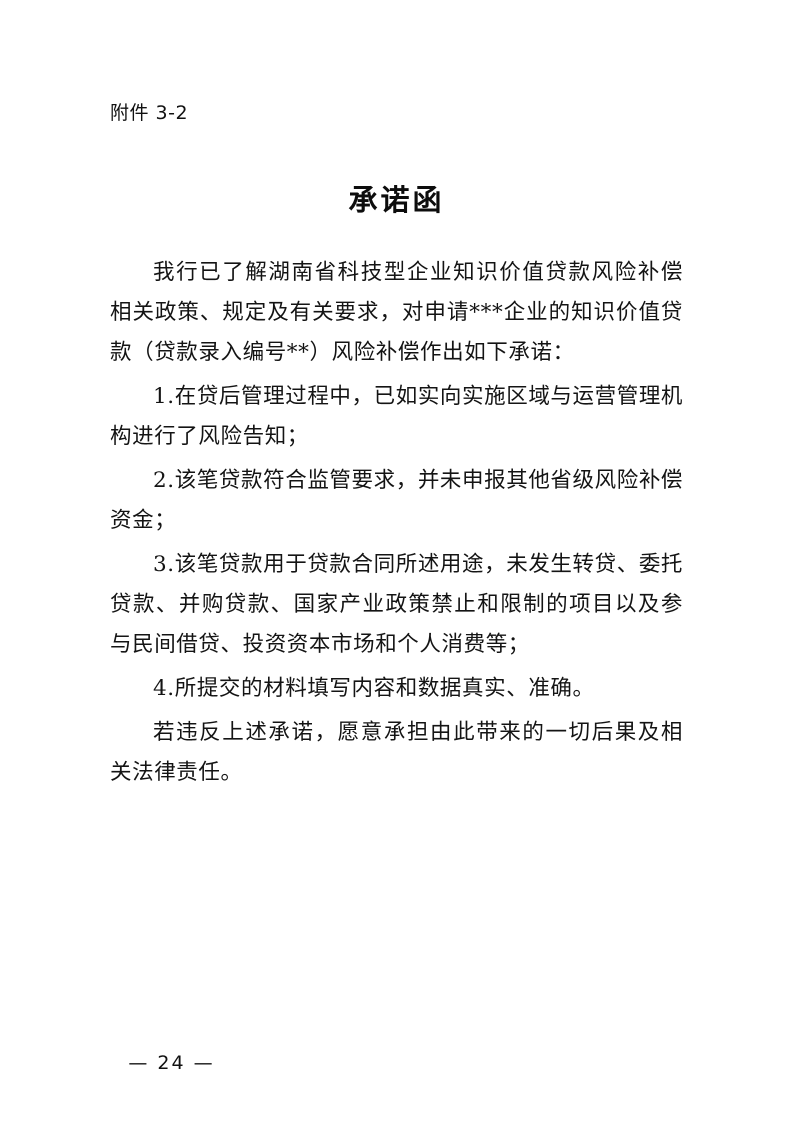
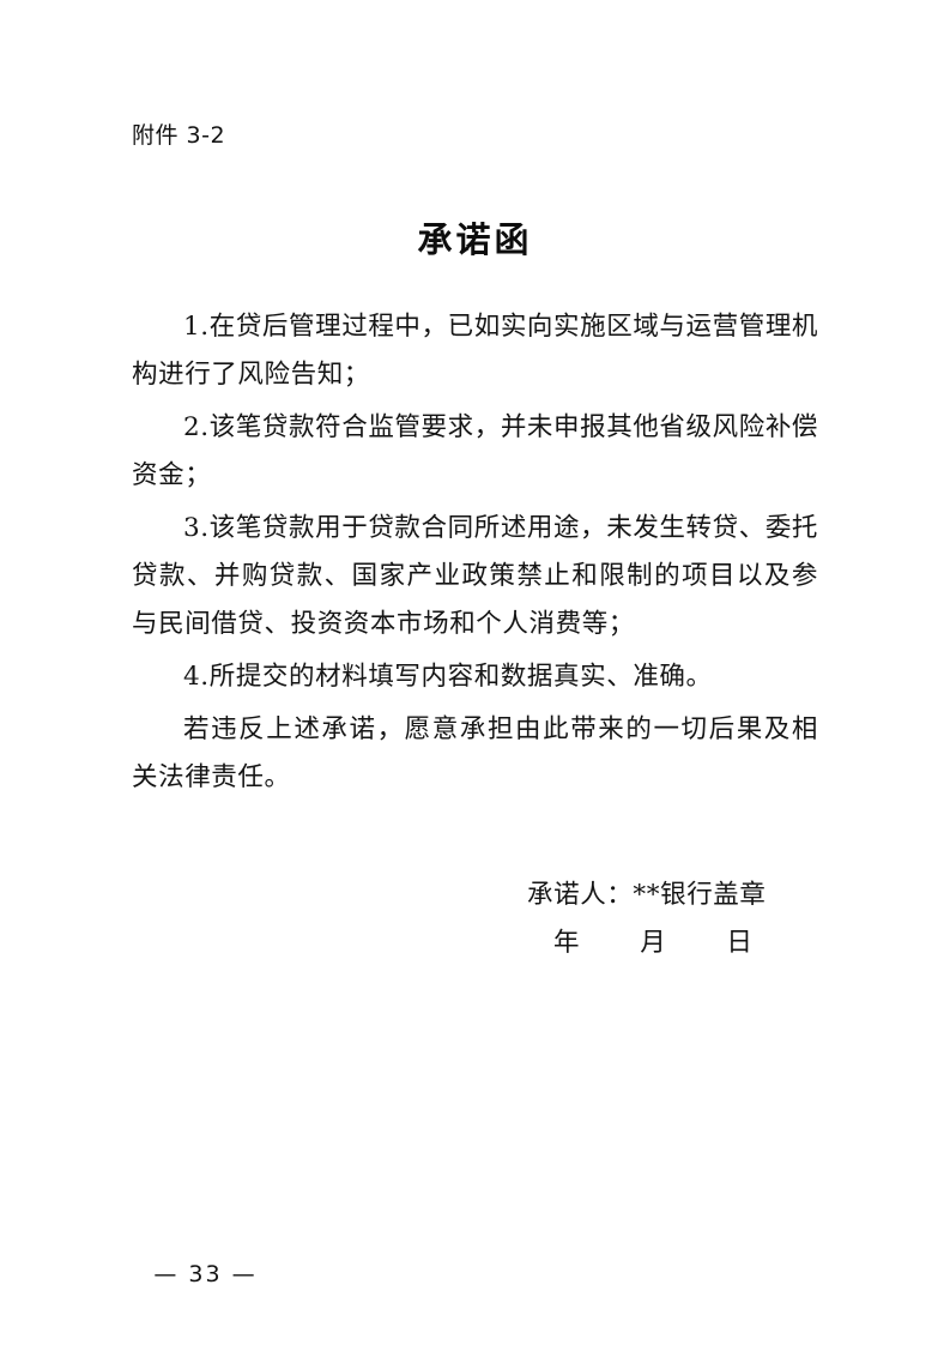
  附件 3-2
  承诺函
- 我行已了解湖南省科技型企业知识价值贷款风险补偿相关政策、规定及有关要求，对申请***企业的知识价值贷款（贷款录入编号**）风险补偿作出如下承诺：
  1.在贷后管理过程中，已如实向实施区域与运营管理机构进行了风险告知；
  2.该笔贷款符合监管要求，并未申报其他省级风险补偿资金；
  3.该笔贷款用于贷款合同所述用途，未发生转贷、委托贷款、并购贷款、国家产业政策禁止和限制的项目以及参与民间借贷、投资资本市场和个人消费等；
  4.所提交的材料填写内容和数据真实、准确。
  若违反上述承诺，愿意承担由此带来的一切后果及相关法律责任。
+ 承诺人：**银行盖章
+ 年 月 日
- — 24 —
+ — 33 —
